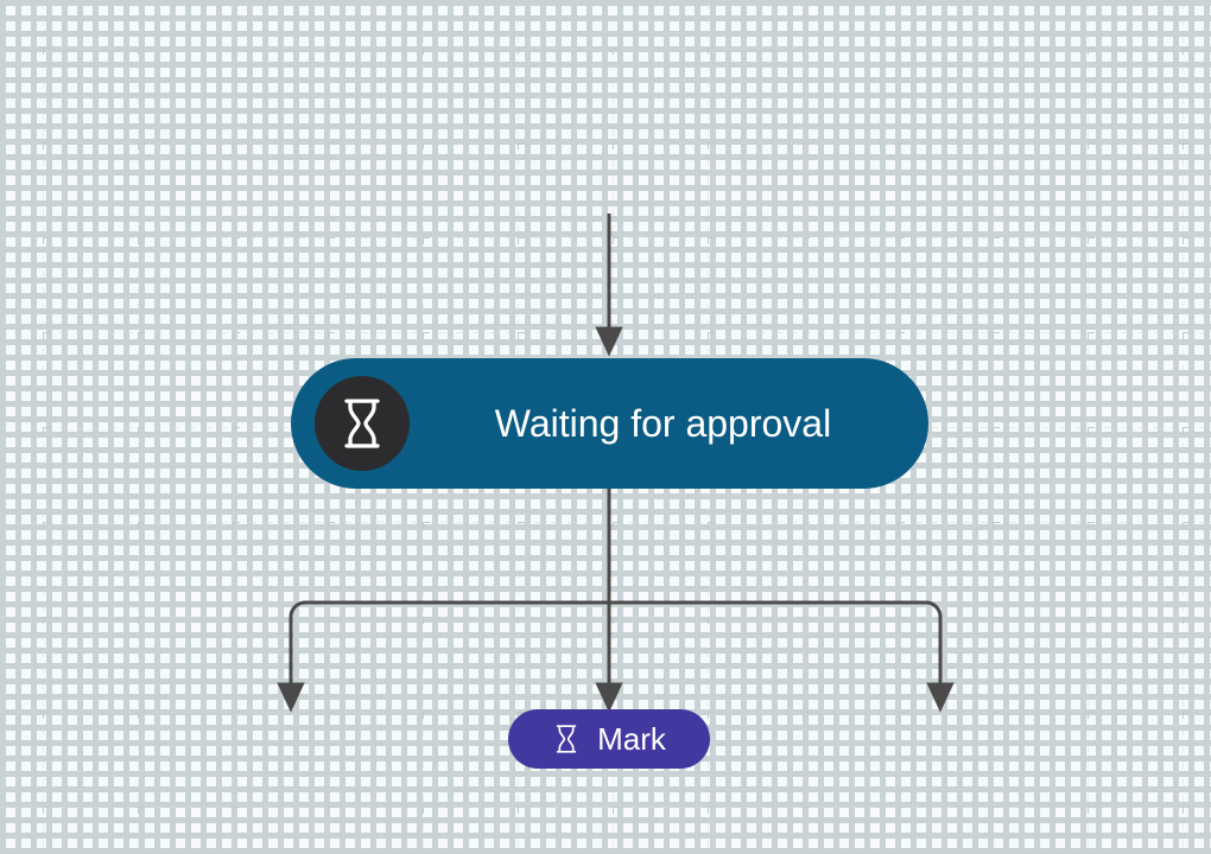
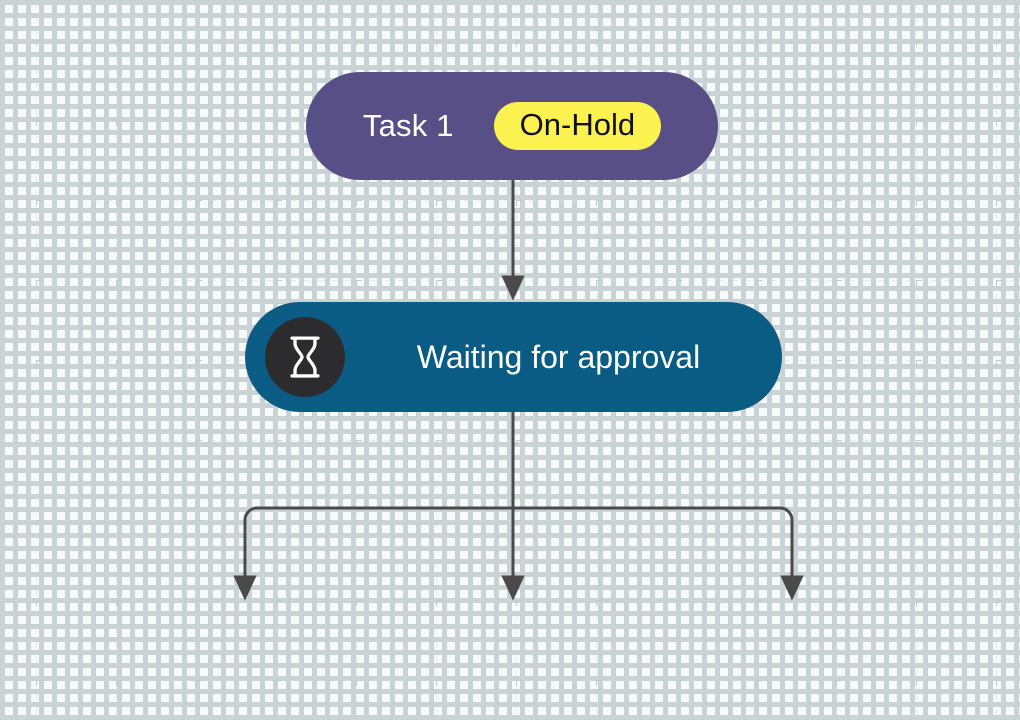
+ Task 1
+ On-Hold
  Waiting for approval
- Mark
